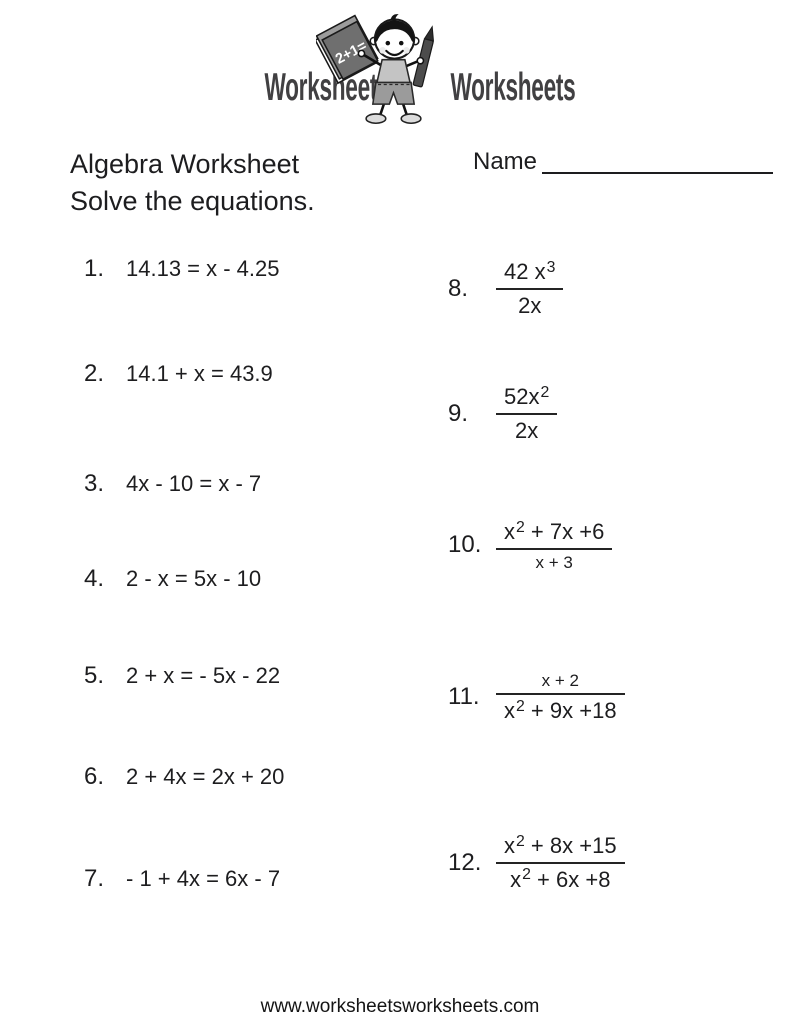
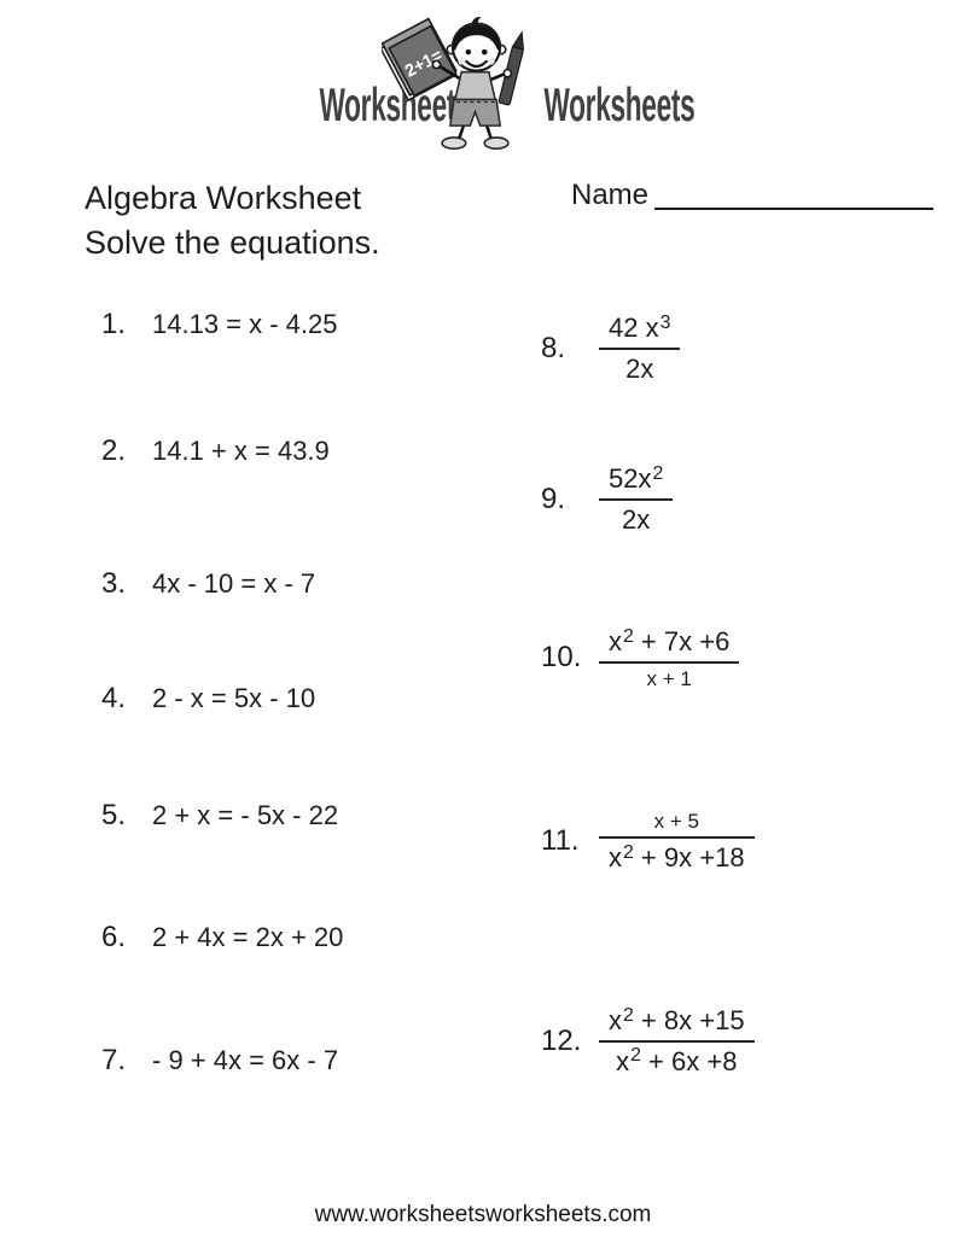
  Workshe
  Worksheets
  Algebra Worksheet
  Solve the equations.
  Name
  1.
  14.13 = x - 4.25
  2.
  14.1 + x = 43.9
  3.
  4x - 10 = x - 7
  4.
  2 - x = 5x - 10
  5.
  2 + x = - 5x - 22
  6.
  2 + 4x = 2x + 20
  7.
- - 1 + 4x = 6x - 7
+ - 9 + 4x = 6x - 7
  8.
  42 x3
  2x
  9.
  52x2
  2x
  10.
  x2 + 7x +6
- x + 3
+ x + 1
  11.
- x + 2
+ x + 5
  x2 + 9x +18
  12.
  x2 + 8x +15
  x2 + 6x +8
  www.worksheetsworksheets.com
